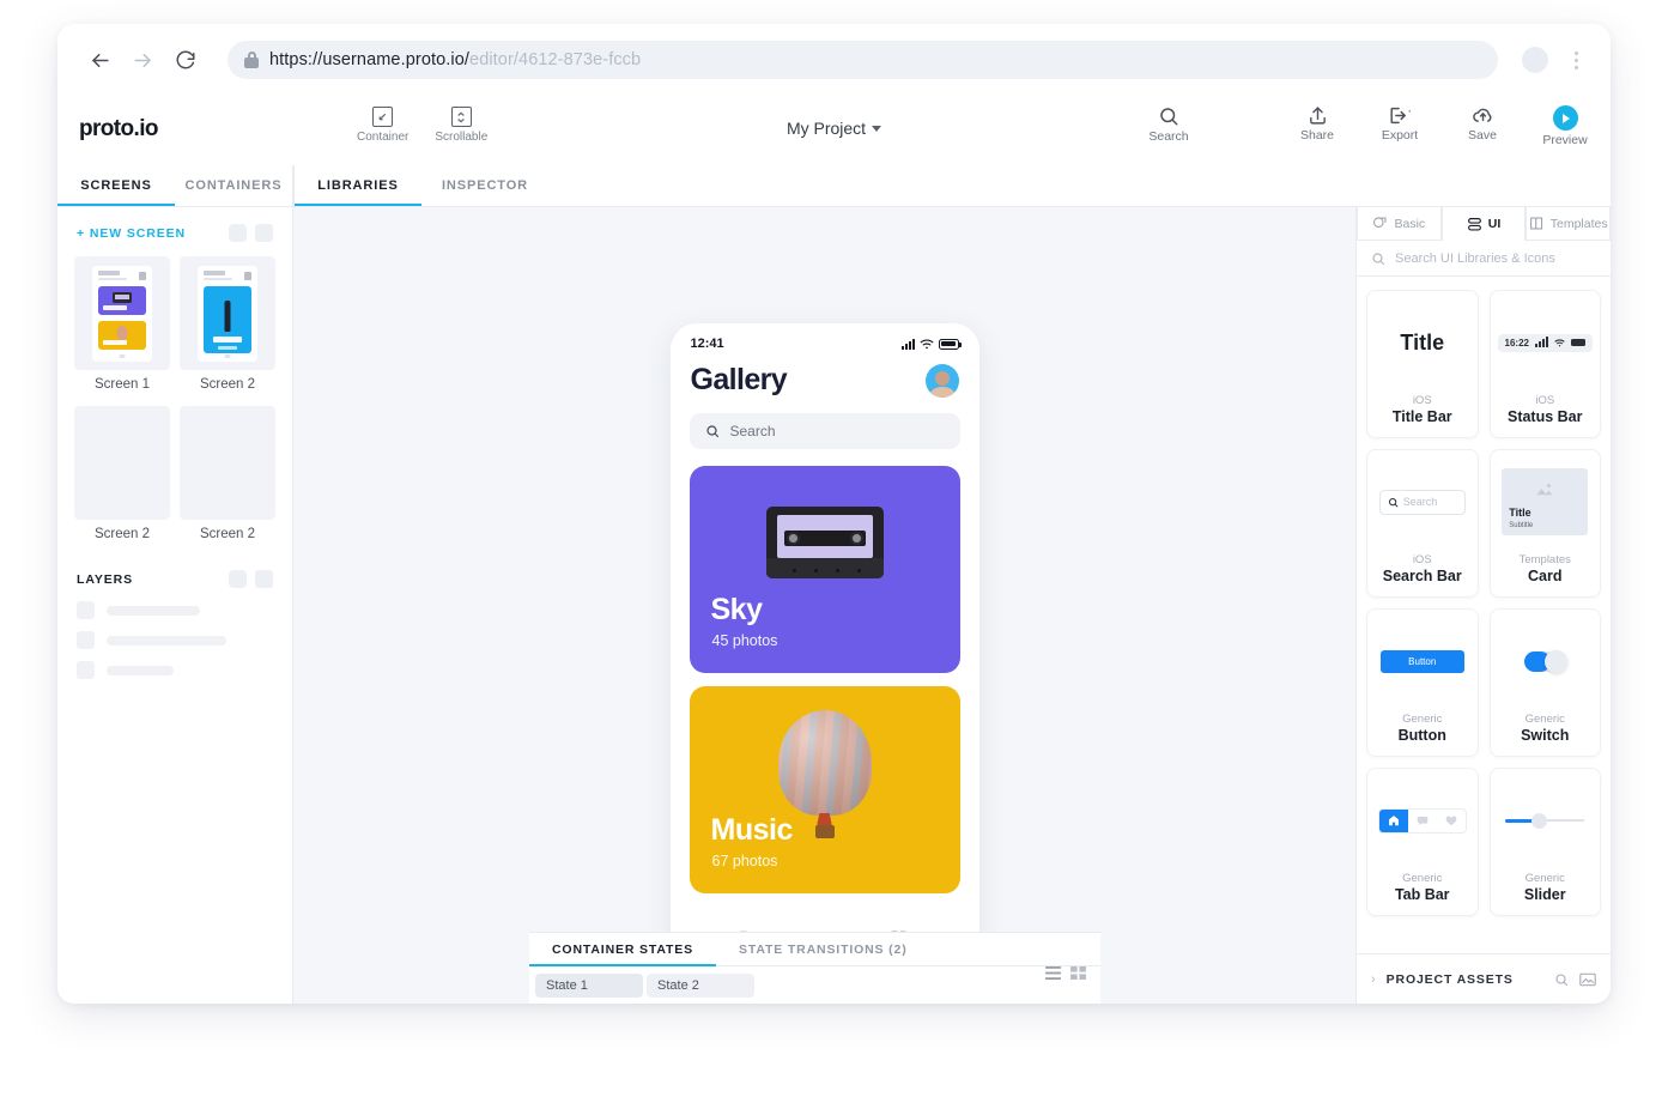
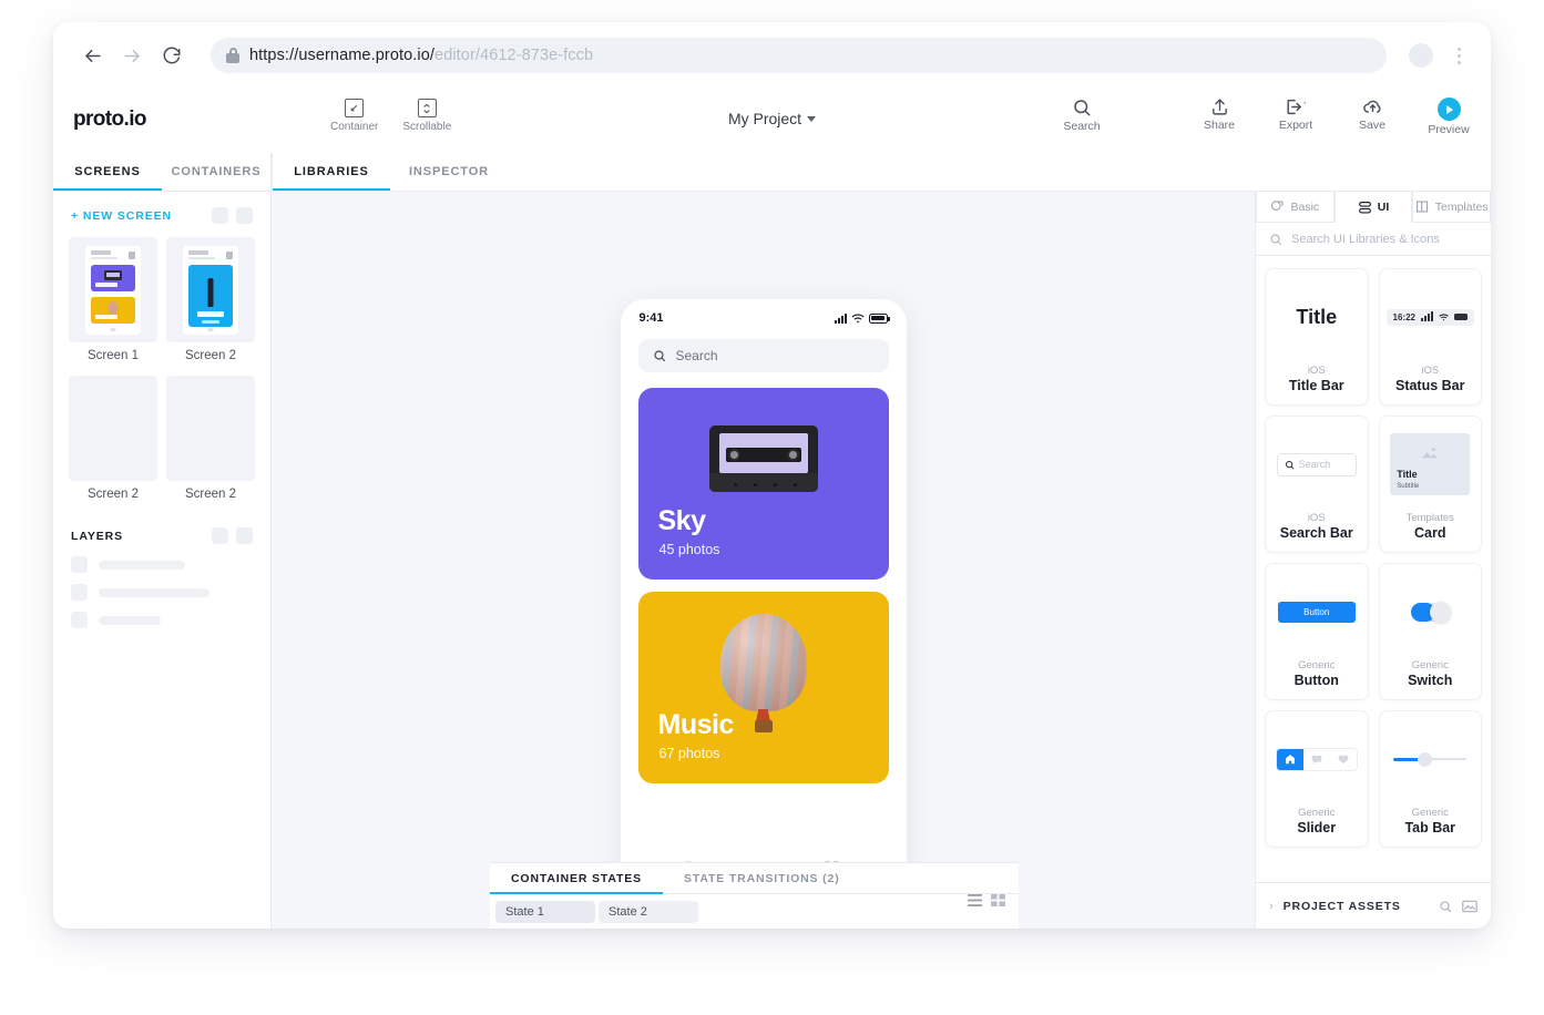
  https://username.proto.io/editor/4612-873e-fccb
  proto.io
  Container
  Scrollable
  My Project
  Search
  Share
  Export
  Save
  Preview
  SCREENS
  CONTAINERS
  LIBRARIES
  INSPECTOR
  + NEW SCREEN
  Screen 1
  Screen 2
  Screen 2
  Screen 2
  LAYERS
- 12:41
+ 9:41
- Gallery
  Search
  Sky
  45 photos
  Music
  67 photos
  CONTAINER STATES
  STATE TRANSITIONS (2)
  State 1
  State 2
  Basic
  UI
  Templates
  Search UI Libraries & Icons
  Title
  iOS
  Title Bar
  16:22
  iOS
  Status Bar
  Search
  iOS
  Search Bar
  Title
  Templates
  Card
  Button
  Generic
  Button
  Generic
  Switch
  Generic
- Tab Bar
+ Slider
  Generic
- Slider
+ Tab Bar
  ›
  PROJECT ASSETS
